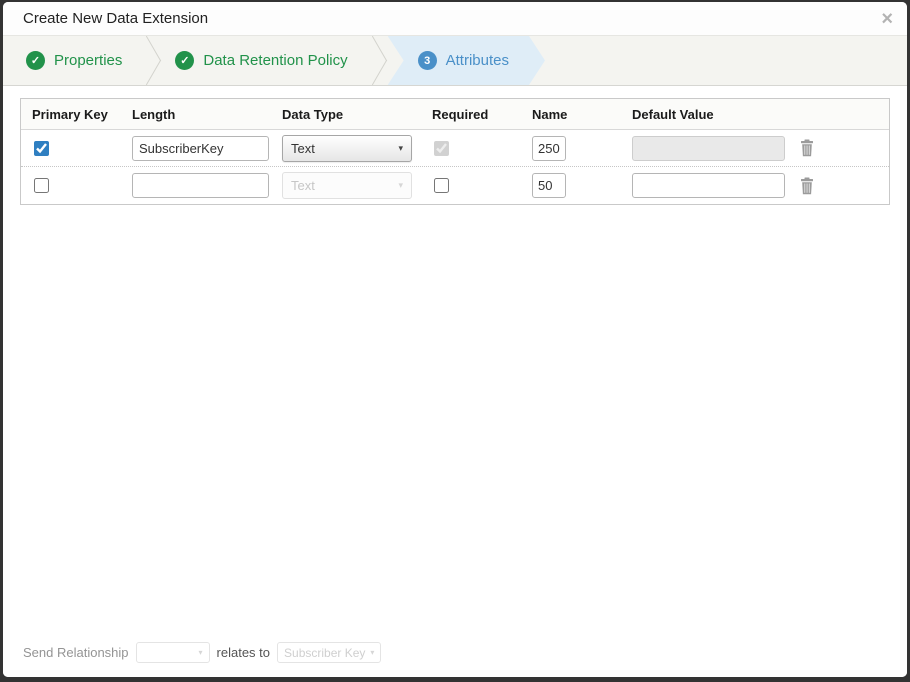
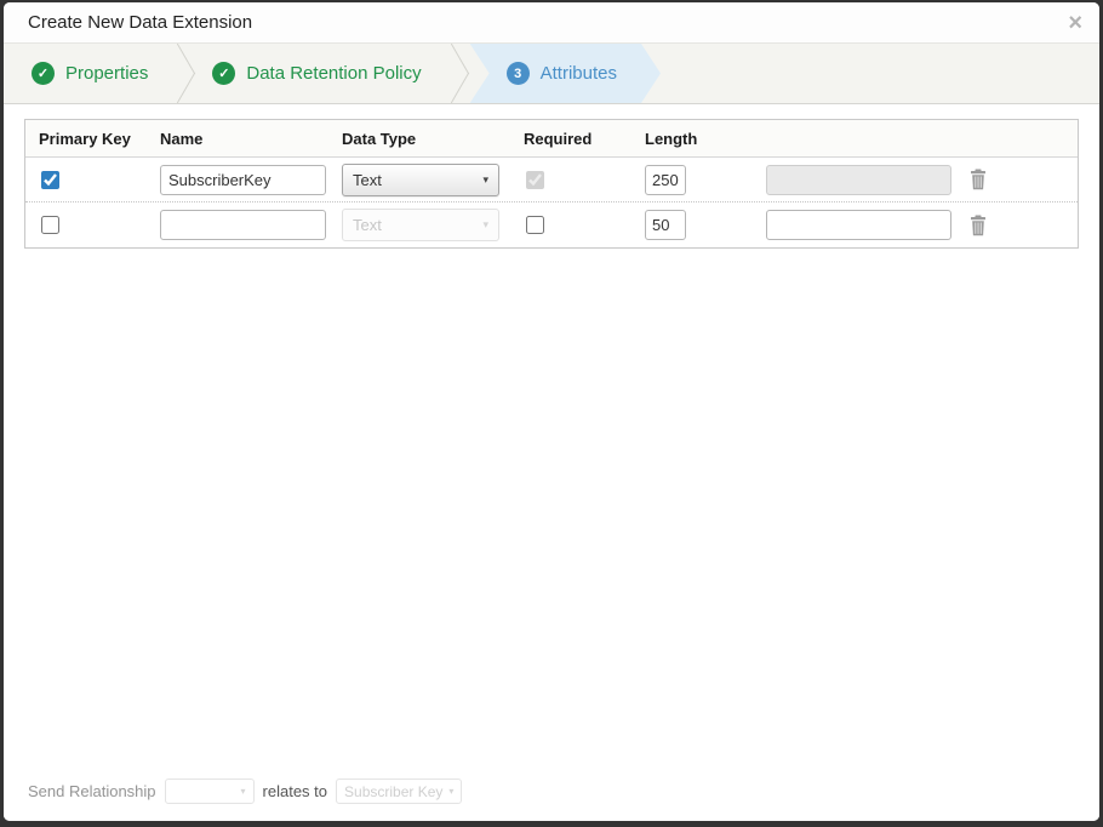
  Create New Data Extension
  ×
  ✓
  Properties
  ✓
  Data Retention Policy
  3
  Attributes
  Primary Key
- Length
+ Name
  Data Type
  Required
- Name
+ Length
- Default Value
  SubscriberKey
  Text
  ▾
  250
  Text
  ▾
  50
  Send Relationship
  ▾
  relates to
  Subscriber Key
  ▾
